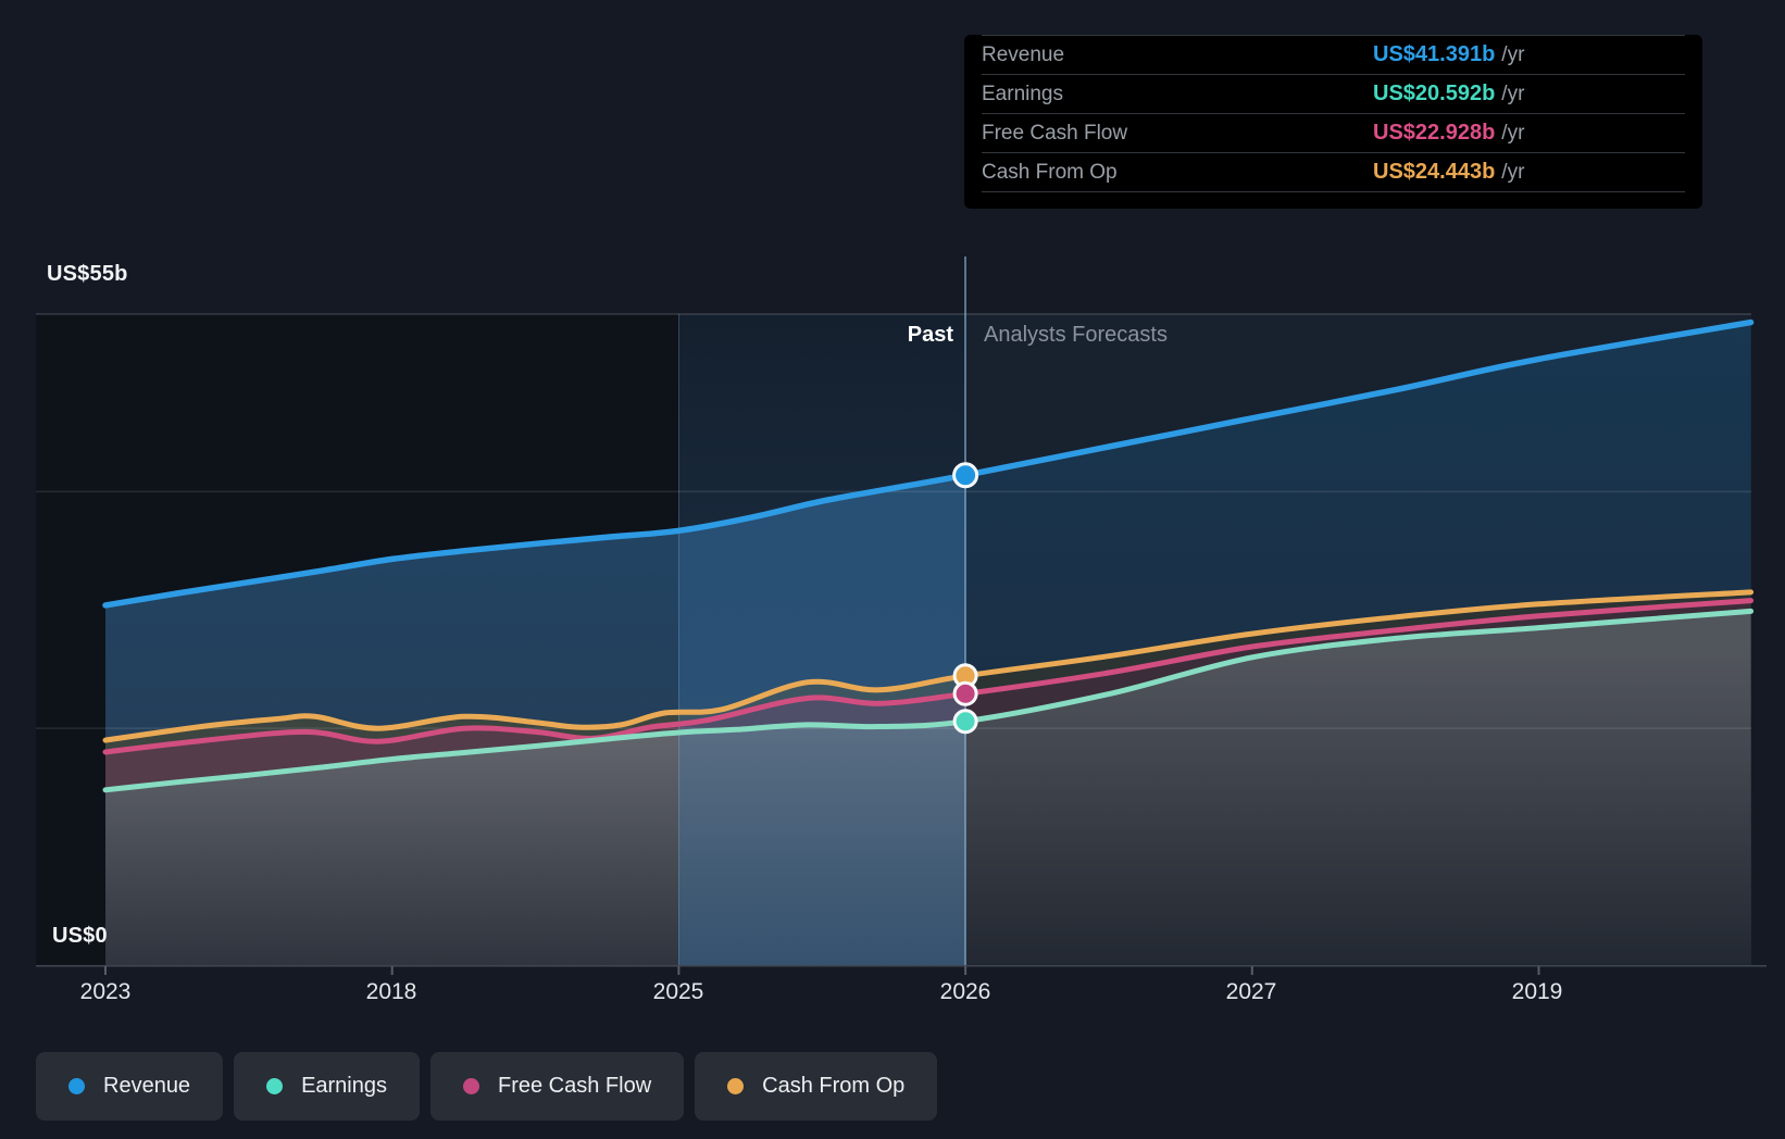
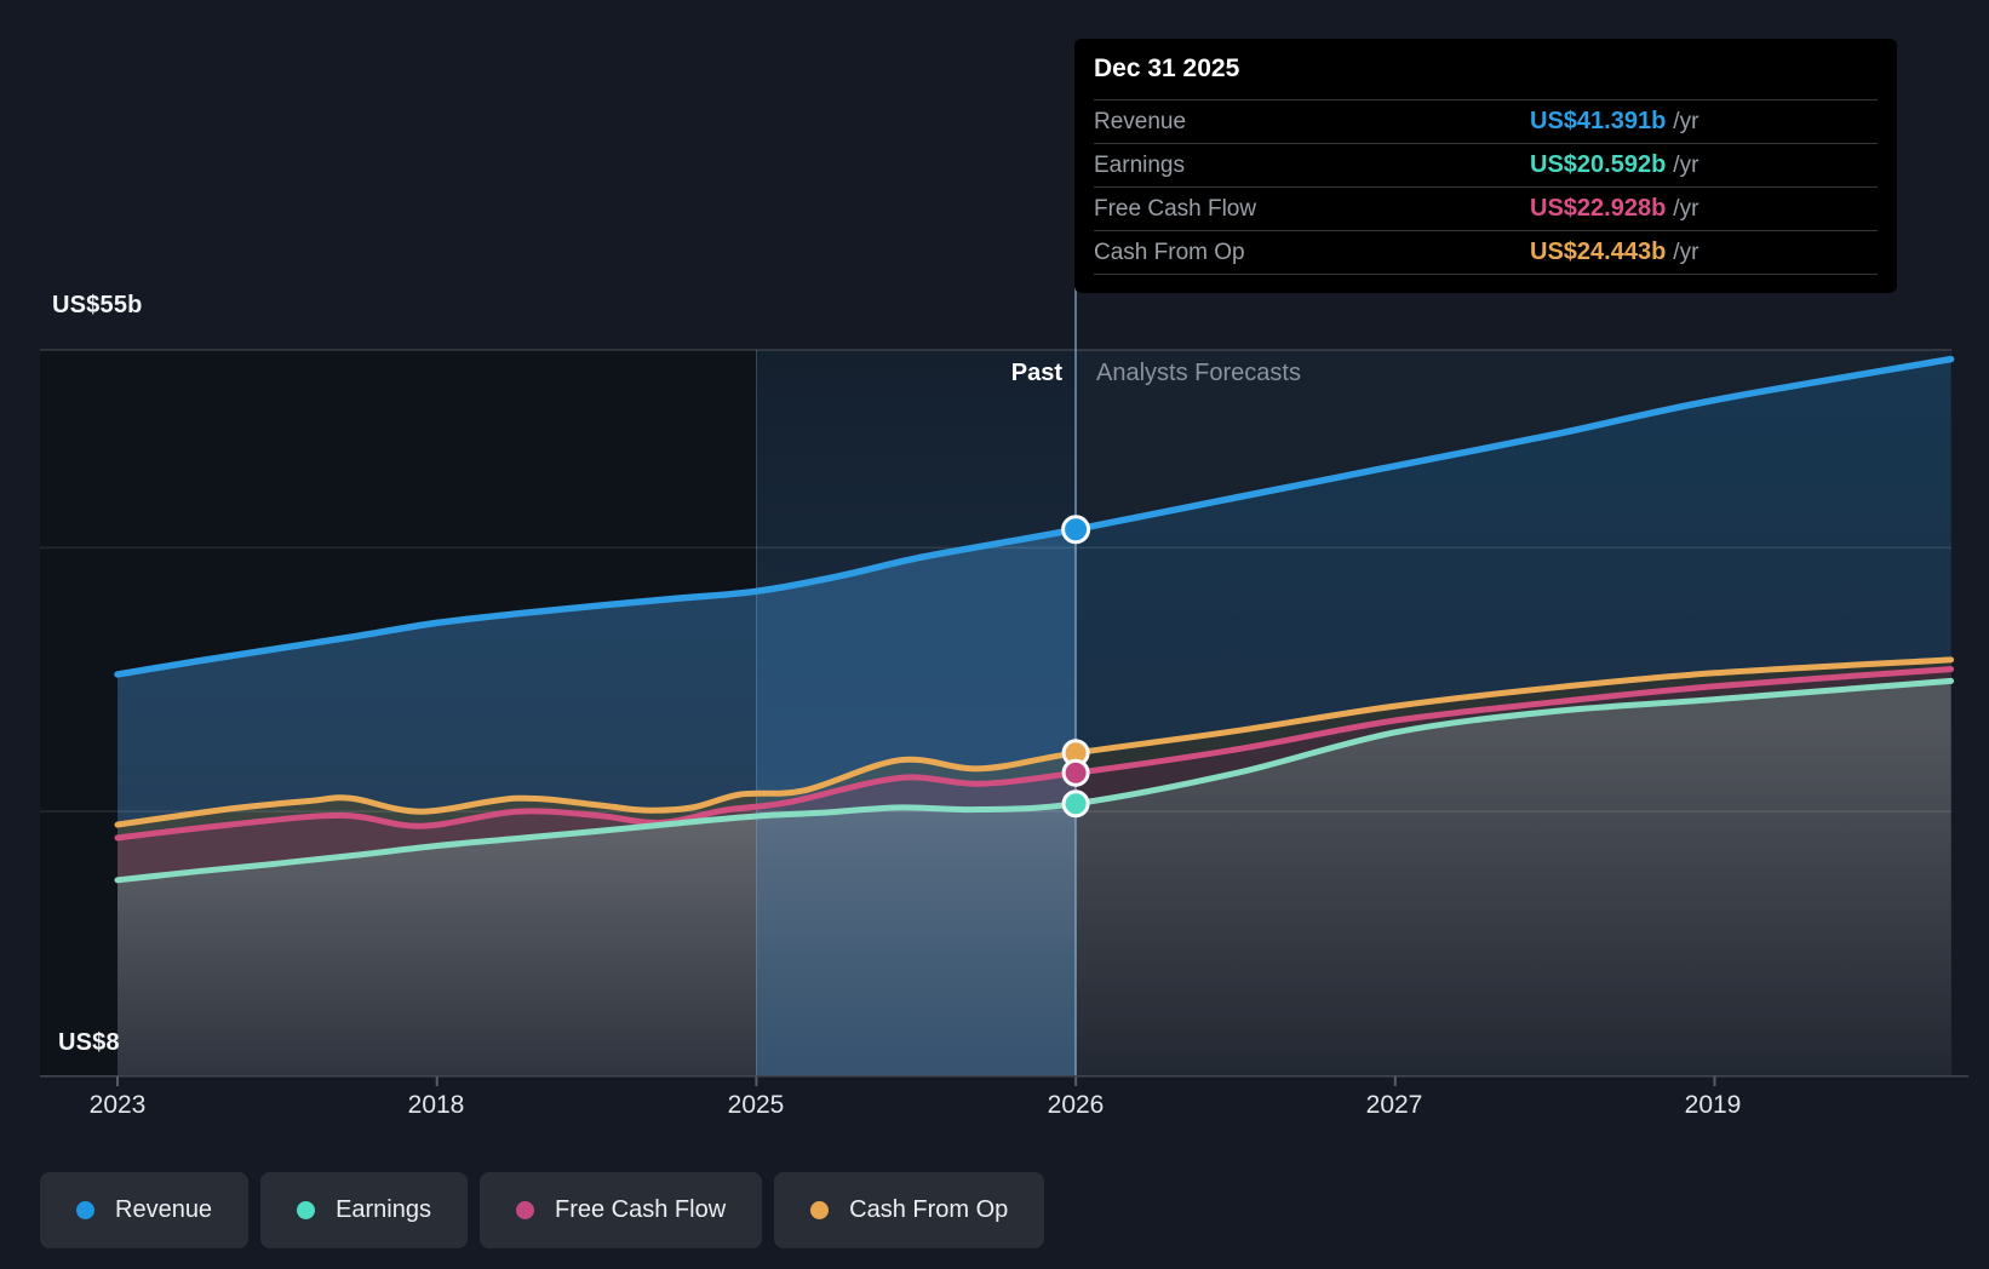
  US$55b
- US$0
+ US$8
  Past
  Analysts Forecasts
  2023
  2018
  2025
  2026
  2027
  2019
+ Dec 31 2025
  Revenue
  US$41.391b /yr
  Earnings
  US$20.592b /yr
  Free Cash Flow
  US$22.928b /yr
  Cash From Op
  US$24.443b /yr
  Revenue
  Earnings
  Free Cash Flow
  Cash From Op
